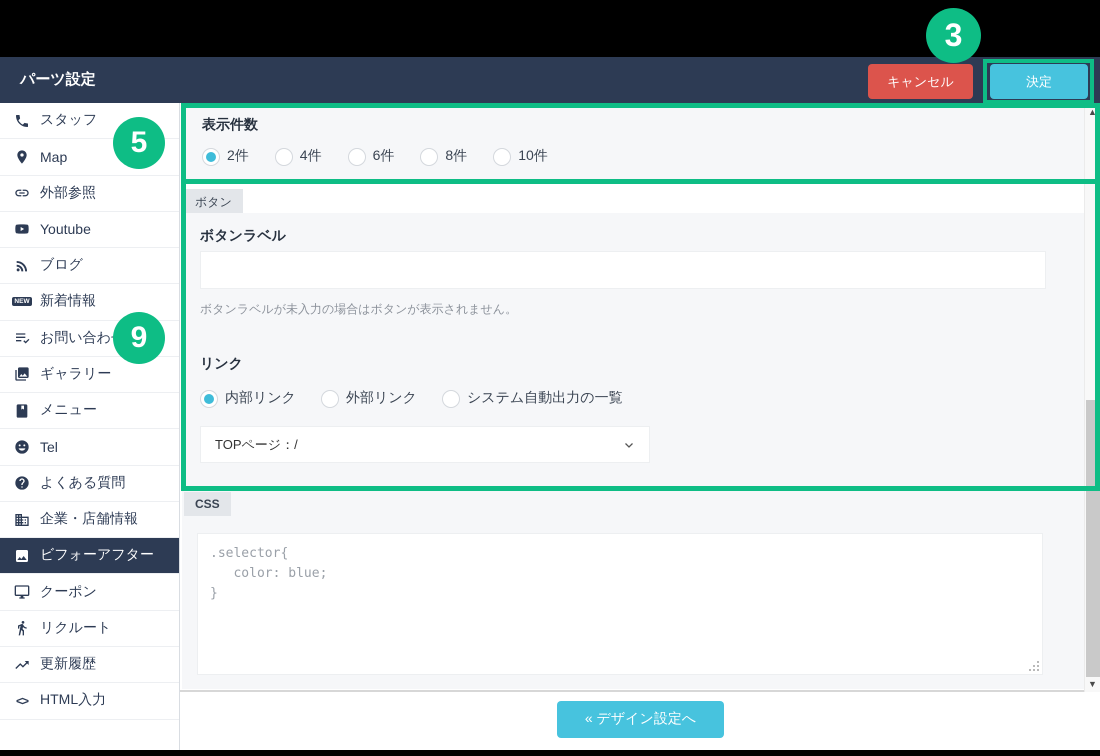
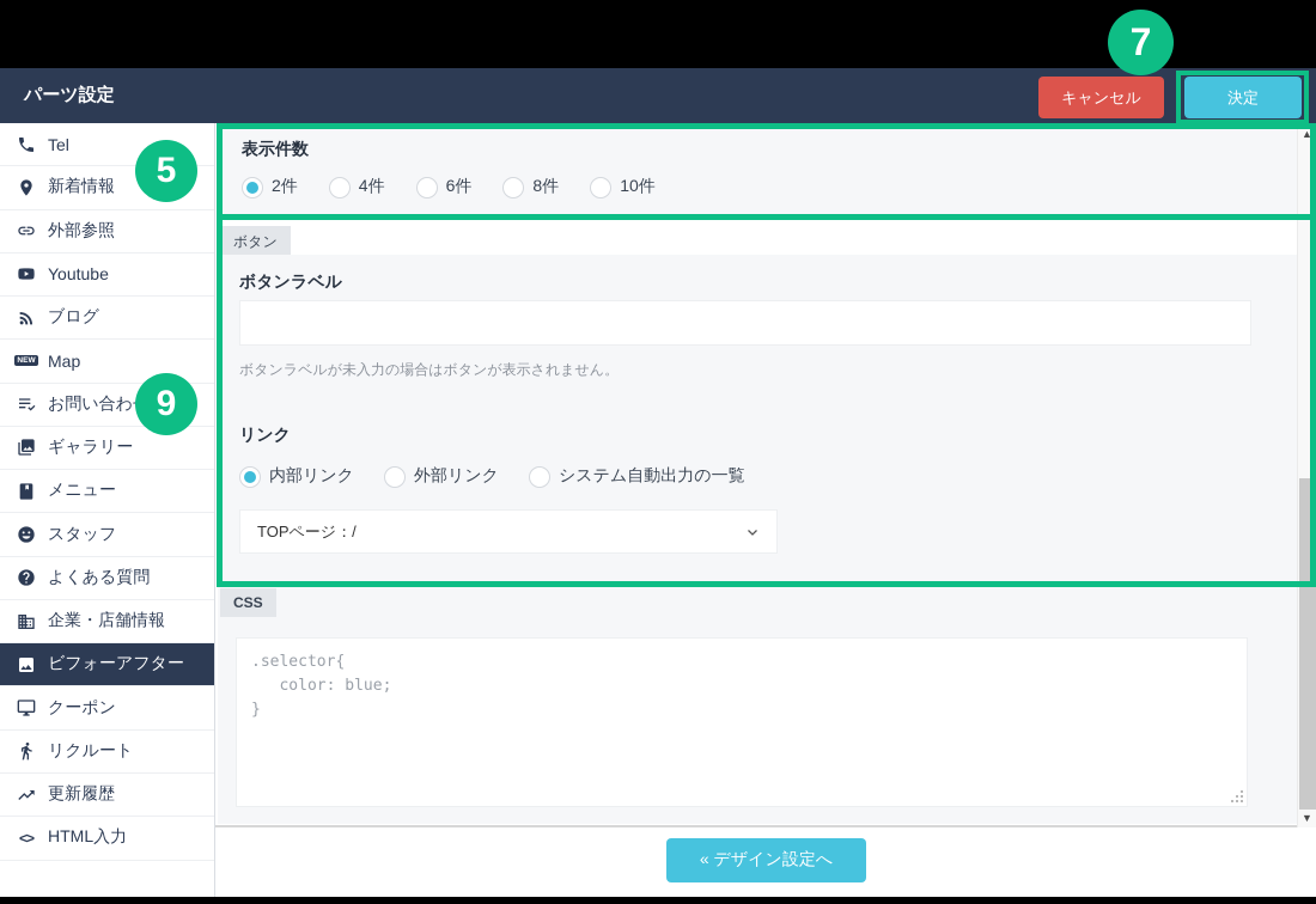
  パーツ設定
  キャンセル
  決定
- スタッフ
+ Tel
- Map
+ 新着情報
  外部参照
  Youtube
  ブログ
- 新着情報
+ Map
  お問い合わ
  ギャラリー
  メニュー
- Tel
+ スタッフ
  よくある質問
  企業・店舗情報
  ビフォーアフター
  クーポン
  リクルート
  更新履歴
  <>
  HTML入力
  表示件数
  2件
  4件
  6件
  8件
  10件
  ボタン
  ボタンラベル
  ボタンラベルが未入力の場合はボタンが表示されません。
  リンク
  内部リンク
  外部リンク
  システム自動出力の一覧
  TOPページ：/
  CSS
  .selector{
  color: blue;
  }
  ▲
  ▼
  « デザイン設定へ
  5
  9
- 3
+ 7
